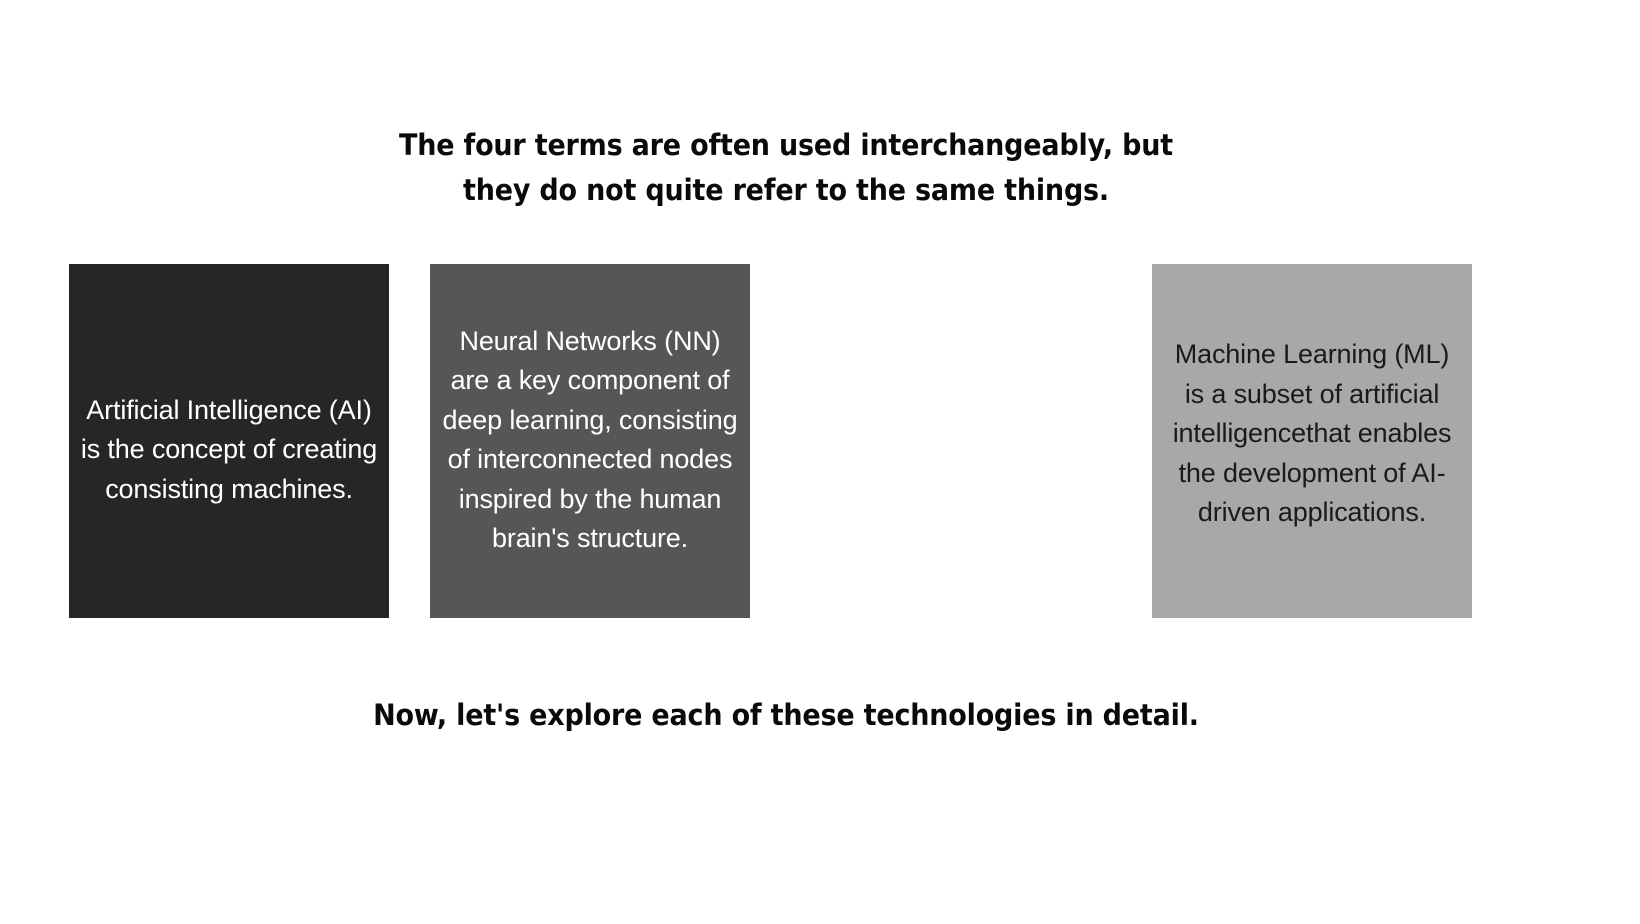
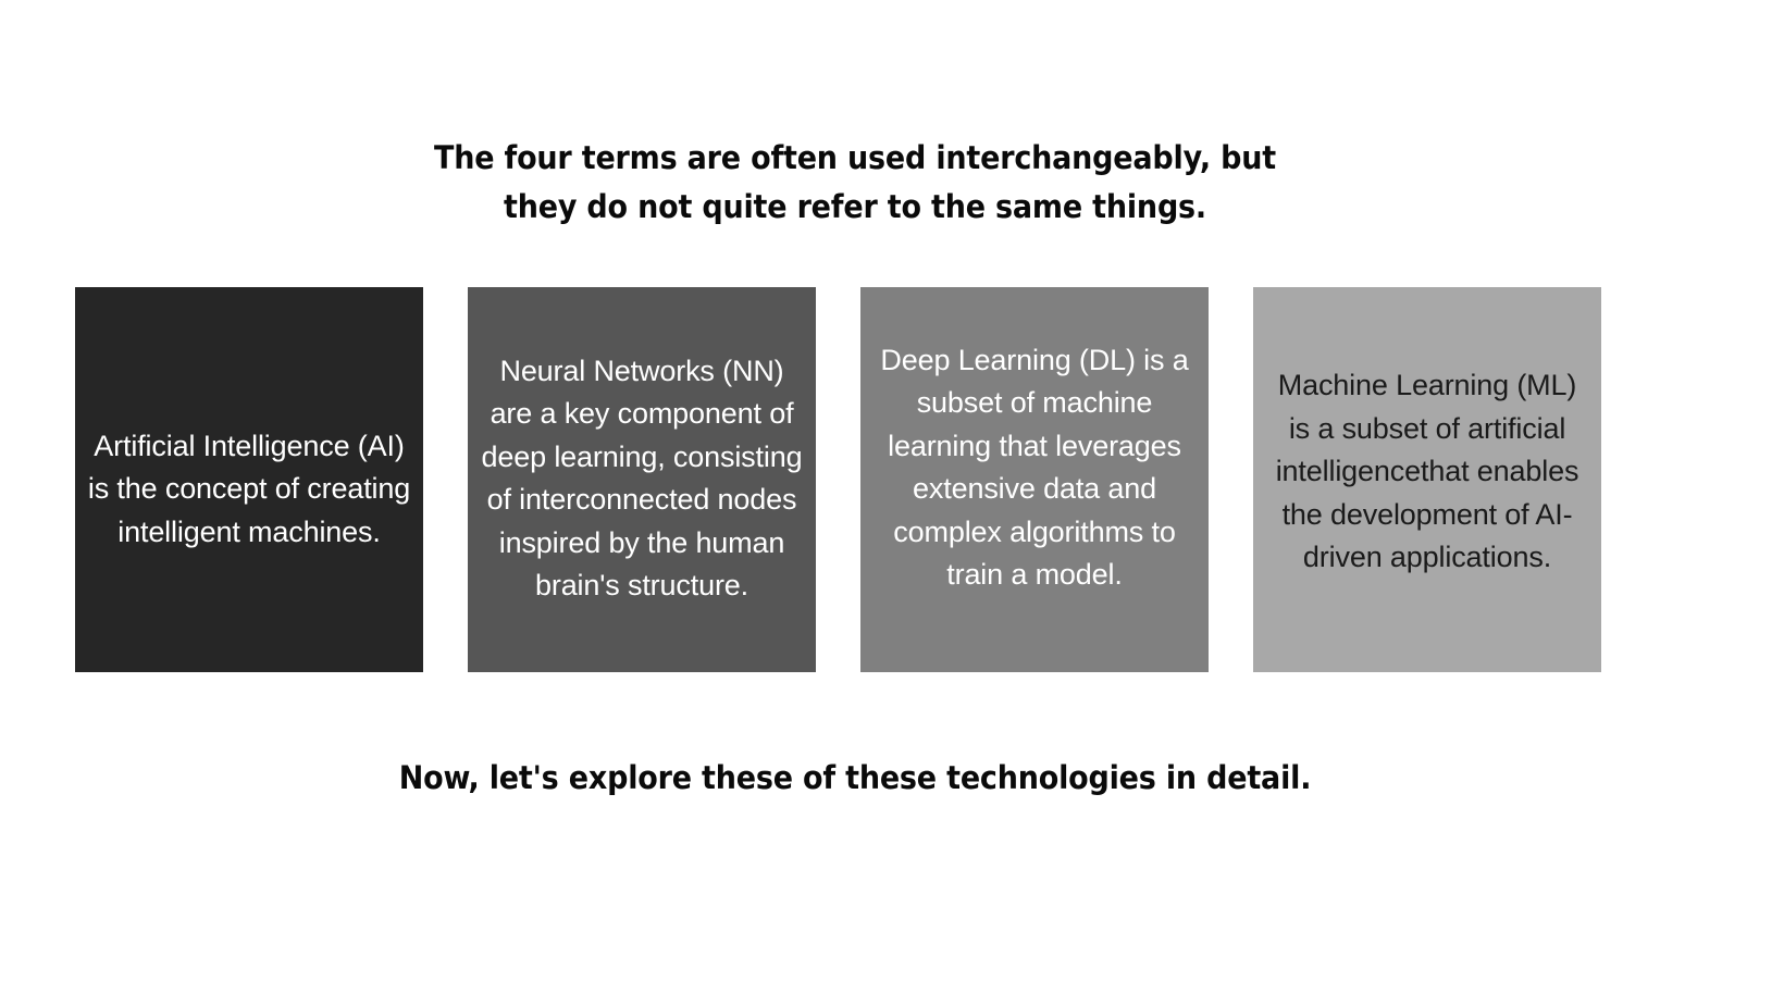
  The four terms are often used interchangeably, but
  they do not quite refer to the same things.
- Artificial Intelligence (AI) is the concept of creating consisting machines.
+ Artificial Intelligence (AI) is the concept of creating intelligent machines.
  Neural Networks (NN) are a key component of deep learning, consisting of interconnected nodes inspired by the human brain's structure.
+ Deep Learning (DL) is a subset of machine learning that leverages extensive data and complex algorithms to train a model.
  Machine Learning (ML) is a subset of artificial intelligencethat enables the development of AI-driven applications.
- Now, let's explore each of these technologies in detail.
+ Now, let's explore these of these technologies in detail.
